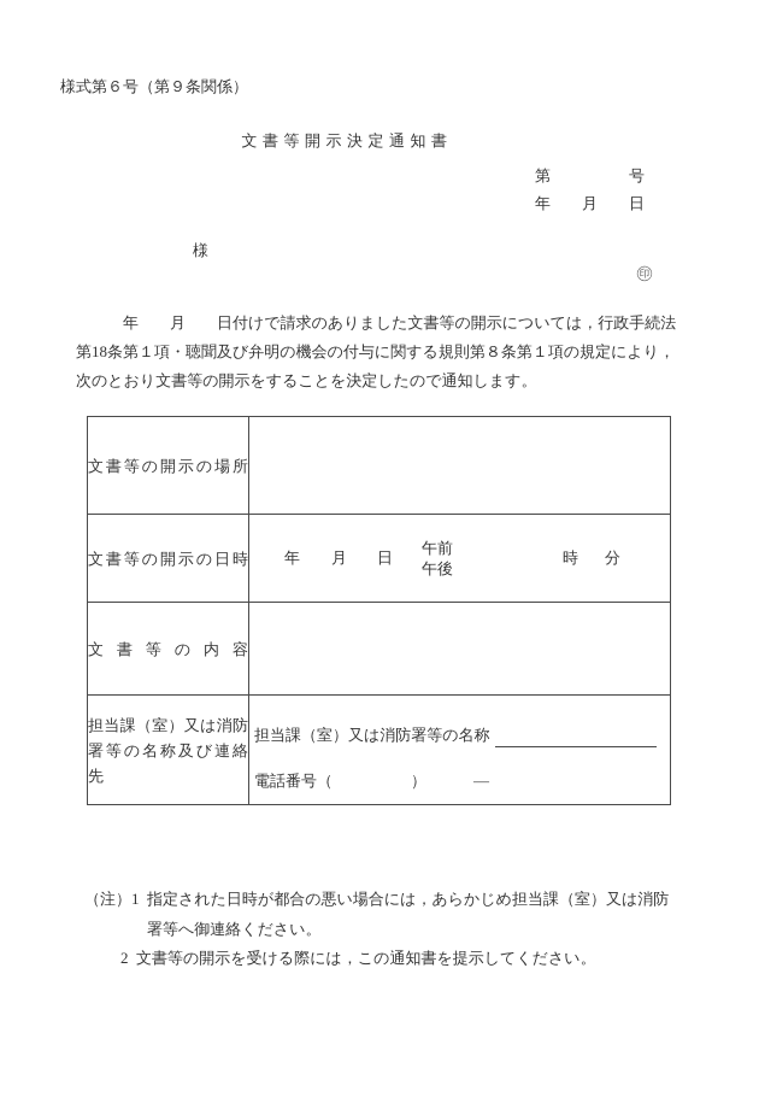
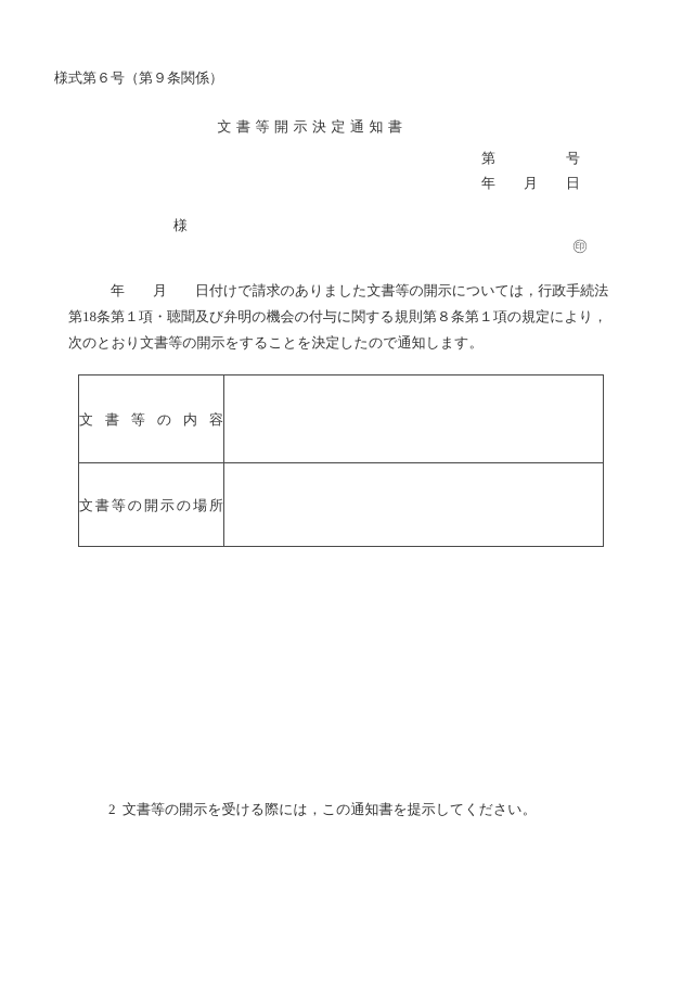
  様式第６号（第９条関係）
  文書等開示決定通知書
  第 号
  年 月 日
  様
  ㊞
  年 月 日付けで請求のありました文書等の開示については，行政手続法
  第18条第１項・聴聞及び弁明の機会の付与に関する規則第８条第１項の規定により，
  次のとおり文書等の開示をすることを決定したので通知します。
- 文書等の開示の場所
+ 文書等の内容
- 文書等の開示の日時	年 月 日 午前 午後 時 分
- 文書等の内容
+ 文書等の開示の場所
- 担当課（室）又は消防 署等の名称及び連絡 先	担当課（室）又は消防署等の名称 電話番号（ ） ―
- （注）
- 1
- 指定された日時が都合の悪い場合には，あらかじめ担当課（室）又は消防署等へ御連絡ください。
  2
  文書等の開示を受ける際には，この通知書を提示してください。
